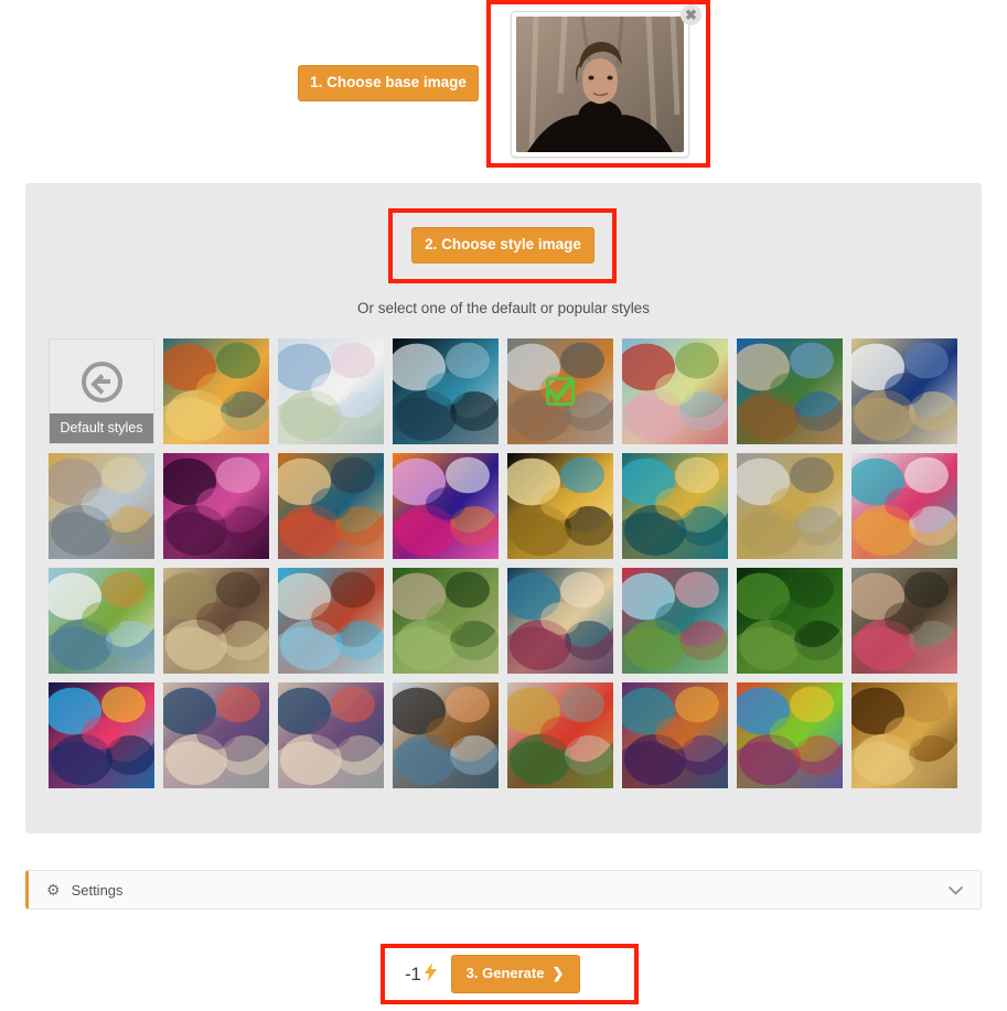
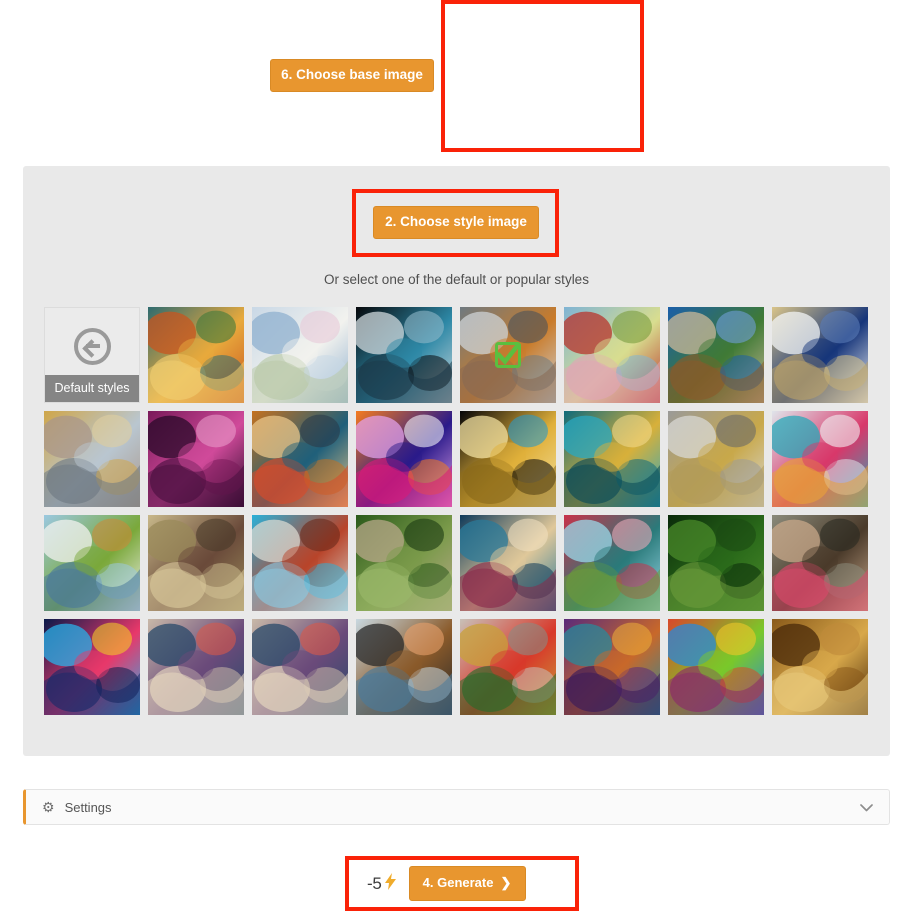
- 1. Choose base image
+ 6. Choose base image
- ✖
  2. Choose style image
  Or select one of the default or popular styles
  Default styles
  ⚙
  Settings
- -1
+ -5
- 3. Generate
+ 4. Generate
  ❯
